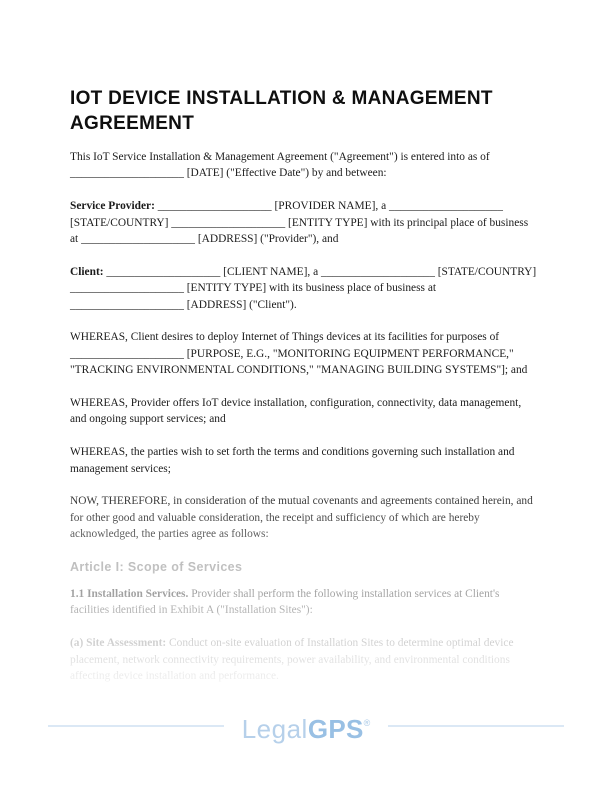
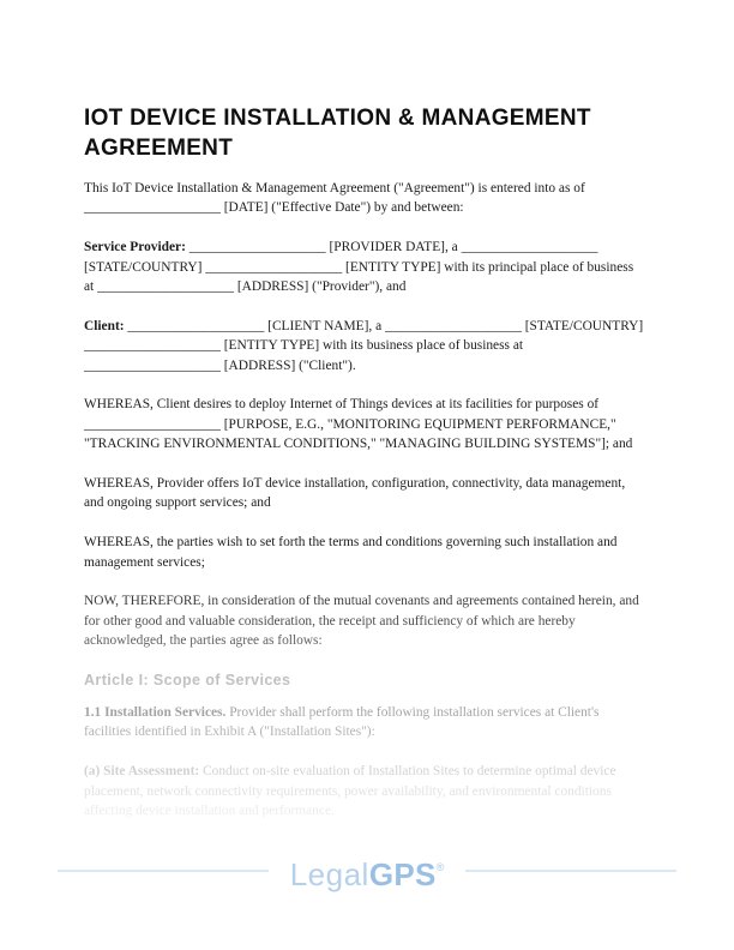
  IOT DEVICE INSTALLATION & MANAGEMENT AGREEMENT
- This IoT Service Installation & Management Agreement ("Agreement") is entered into as of ____________________ [DATE] ("Effective Date") by and between:
+ This IoT Device Installation & Management Agreement ("Agreement") is entered into as of ____________________ [DATE] ("Effective Date") by and between:
- Service Provider: ____________________ [PROVIDER NAME], a ____________________ [STATE/COUNTRY] ____________________ [ENTITY TYPE] with its principal place of business at ____________________ [ADDRESS] ("Provider"), and
+ Service Provider: ____________________ [PROVIDER DATE], a ____________________ [STATE/COUNTRY] ____________________ [ENTITY TYPE] with its principal place of business at ____________________ [ADDRESS] ("Provider"), and
  Client: ____________________ [CLIENT NAME], a ____________________ [STATE/COUNTRY] ____________________ [ENTITY TYPE] with its business place of business at ____________________ [ADDRESS] ("Client").
  WHEREAS, Client desires to deploy Internet of Things devices at its facilities for purposes of ____________________ [PURPOSE, E.G., "MONITORING EQUIPMENT PERFORMANCE," "TRACKING ENVIRONMENTAL CONDITIONS," "MANAGING BUILDING SYSTEMS"]; and
  WHEREAS, Provider offers IoT device installation, configuration, connectivity, data management, and ongoing support services; and
  WHEREAS, the parties wish to set forth the terms and conditions governing such installation and
  LegalGPS®
